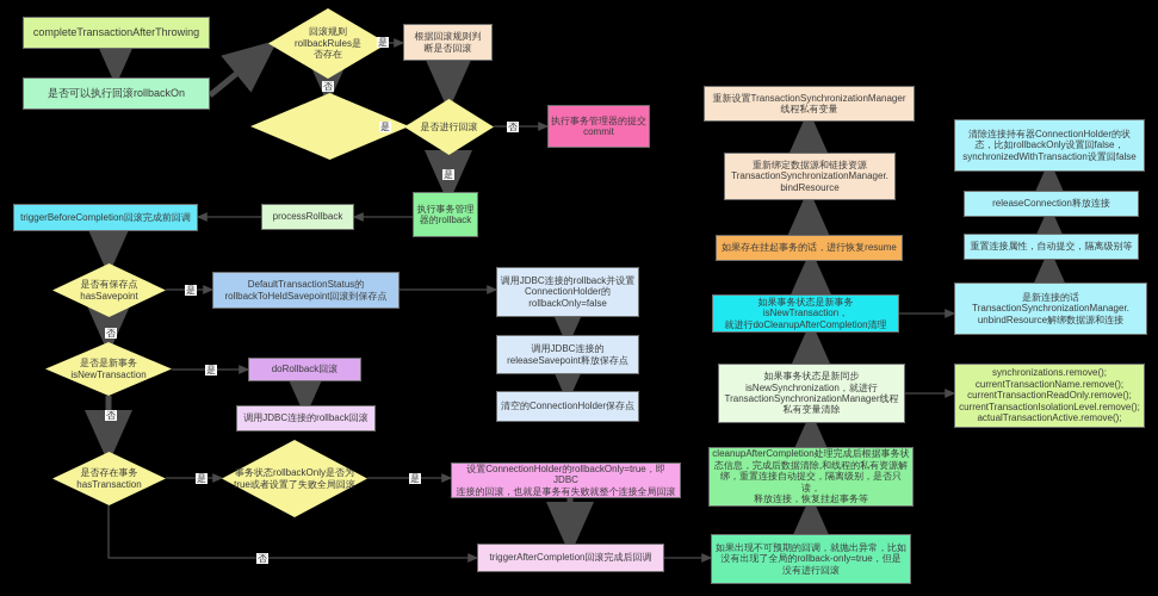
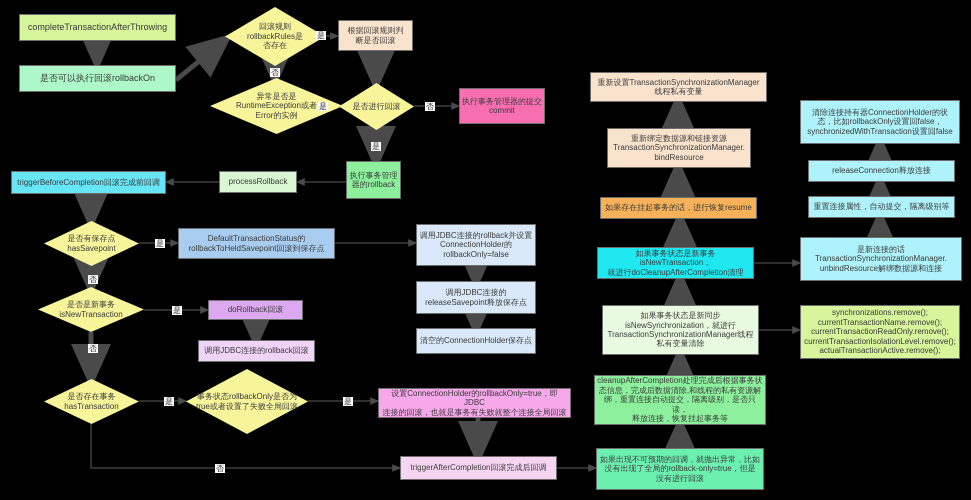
  completeTransactionAfterThrowing
  是否可以执行回滚rollbackOn
  回滚规则
  rollbackRules是
  否存在
+ 异常是否是
+ RuntimeException或者
+ Error的实例
  根据回滚规则判
  断是否回滚
  是否进行回滚
  执行事务管理器的提交
  commit
  执行事务管理
  器的rollback
  processRollback
  triggerBeforeCompletion回滚完成前回调
  是否有保存点
  hasSavepoint
  DefaultTransactionStatus的
  rollbackToHeldSavepoint回滚到保存点
  调用JDBC连接的rollback并设置
  ConnectionHolder的
  rollbackOnly=false
  调用JDBC连接的
  releaseSavepoint释放保存点
  清空的ConnectionHolder保存点
  是否是新事务
  isNewTransaction
  doRollback回滚
  调用JDBC连接的rollback回滚
  是否存在事务
  hasTransaction
  事务状态rollbackOnly是否为
  true或者设置了失败全局回滚
  设置ConnectionHolder的rollbackOnly=true，即JDBC
  连接的回滚，也就是事务有失败就整个连接全局回滚
  triggerAfterCompletion回滚完成后回调
  重新设置TransactionSynchronizationManager
  线程私有变量
  重新绑定数据源和链接资源
  TransactionSynchronizationManager.
  bindResource
  如果存在挂起事务的话，进行恢复resume
  如果事务状态是新事务isNewTransaction，
  就进行doCleanupAfterCompletion清理
  如果事务状态是新同步
  isNewSynchronization，就进行
  TransactionSynchronizationManager线程
  私有变量清除
  cleanupAfterCompletion处理完成后根据事务状
  态信息，完成后数据清除,和线程的私有资源解
  绑，重置连接自动提交，隔离级别，是否只读，
  释放连接，恢复挂起事务等
  如果出现不可预期的回调，就抛出异常，比如
  没有出现了全局的rollback-only=true，但是
  没有进行回滚
  清除连接持有器ConnectionHolder的状
  态，比如rollbackOnly设置回false，
  synchronizedWithTransaction设置回false
  releaseConnection释放连接
  重置连接属性，自动提交，隔离级别等
  是新连接的话
  TransactionSynchronizationManager.
  unbindResource解绑数据源和连接
  synchronizations.remove();
  currentTransactionName.remove();
  currentTransactionReadOnly.remove();
  currentTransactionIsolationLevel.remove();
  actualTransactionActive.remove();
  是
  否
  是
  否
  是
  是
  否
  是
  否
  是
  是
  否
